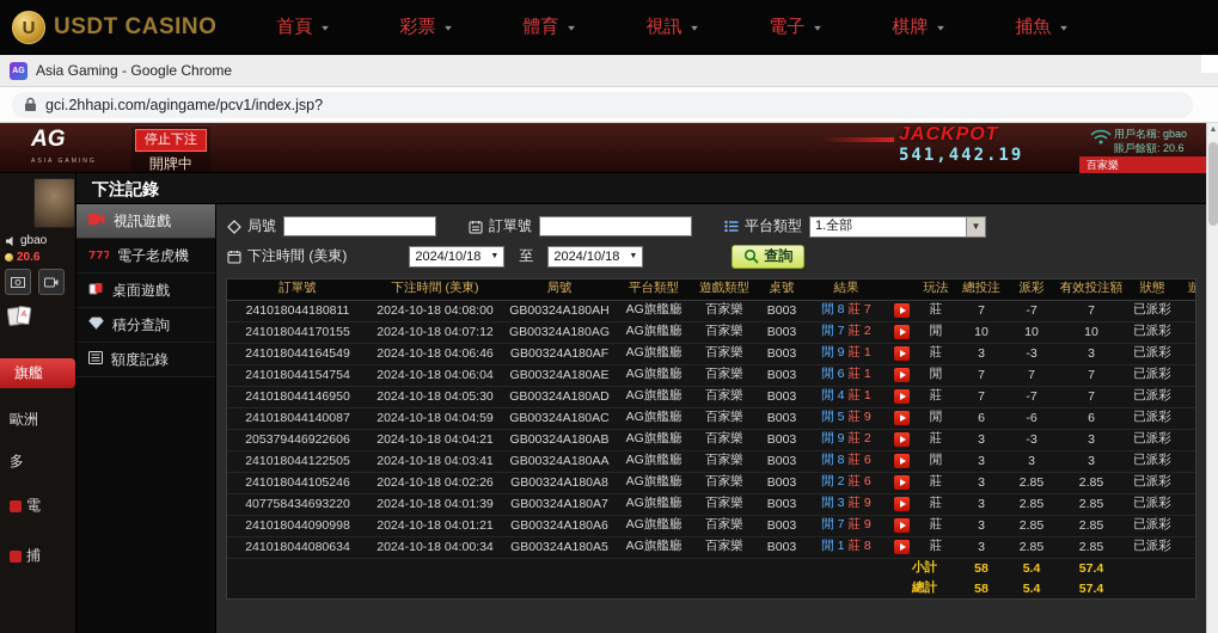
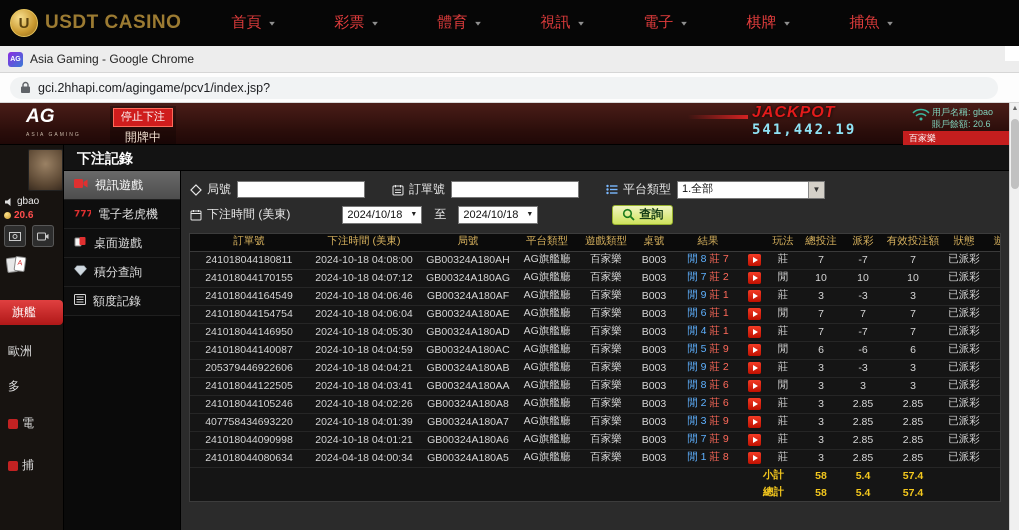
  U
  USDT CASINO
  首頁
  彩票
  體育
  視訊
  電子
  棋牌
  捕魚
  Asia Gaming - Google Chrome
  gci.2hhapi.com/agingame/pcv1/index.jsp?
  AG
  停止下注
  開牌中
  JACKPOT
  541,442.19
  用戶名稱: gbao
  賬戶餘額: 20.6
  百家樂
  gbao
  20.6
  旗艦
  歐洲
  多
  電
  捕
  下注記錄
  視訊遊戲
  777
  電子老虎機
  桌面遊戲
  積分查詢
  額度記錄
  局號
  訂單號
  平台類型
  1.全部
  ▼
  下注時間 (美東)
  2024/10/18
  至
  2024/10/18
  查詢
  訂單號	下注時間 (美東)	局號	平台類型	遊戲類型	桌號	結果		玩法	總投注	派彩	有效投注額	狀態	遊
  241018044180811	2024-10-18 04:08:00	GB00324A180AH	AG旗艦廳	百家樂	B003	閒 8 莊 7		莊	7	-7	7	已派彩
  241018044170155	2024-10-18 04:07:12	GB00324A180AG	AG旗艦廳	百家樂	B003	閒 7 莊 2		閒	10	10	10	已派彩
  241018044164549	2024-10-18 04:06:46	GB00324A180AF	AG旗艦廳	百家樂	B003	閒 9 莊 1		莊	3	-3	3	已派彩
  241018044154754	2024-10-18 04:06:04	GB00324A180AE	AG旗艦廳	百家樂	B003	閒 6 莊 1		閒	7	7	7	已派彩
  241018044146950	2024-10-18 04:05:30	GB00324A180AD	AG旗艦廳	百家樂	B003	閒 4 莊 1		莊	7	-7	7	已派彩
  241018044140087	2024-10-18 04:04:59	GB00324A180AC	AG旗艦廳	百家樂	B003	閒 5 莊 9		閒	6	-6	6	已派彩
  205379446922606	2024-10-18 04:04:21	GB00324A180AB	AG旗艦廳	百家樂	B003	閒 9 莊 2		莊	3	-3	3	已派彩
  241018044122505	2024-10-18 04:03:41	GB00324A180AA	AG旗艦廳	百家樂	B003	閒 8 莊 6		閒	3	3	3	已派彩
  241018044105246	2024-10-18 04:02:26	GB00324A180A8	AG旗艦廳	百家樂	B003	閒 2 莊 6		莊	3	2.85	2.85	已派彩
  407758434693220	2024-10-18 04:01:39	GB00324A180A7	AG旗艦廳	百家樂	B003	閒 3 莊 9		莊	3	2.85	2.85	已派彩
  241018044090998	2024-10-18 04:01:21	GB00324A180A6	AG旗艦廳	百家樂	B003	閒 7 莊 9		莊	3	2.85	2.85	已派彩
- 241018044080634	2024-10-18 04:00:34	GB00324A180A5	AG旗艦廳	百家樂	B003	閒 1 莊 8		莊	3	2.85	2.85	已派彩
+ 241018044080634	2024-04-18 04:00:34	GB00324A180A5	AG旗艦廳	百家樂	B003	閒 1 莊 8		莊	3	2.85	2.85	已派彩
  小計	58	5.4	57.4
  總計	58	5.4	57.4
